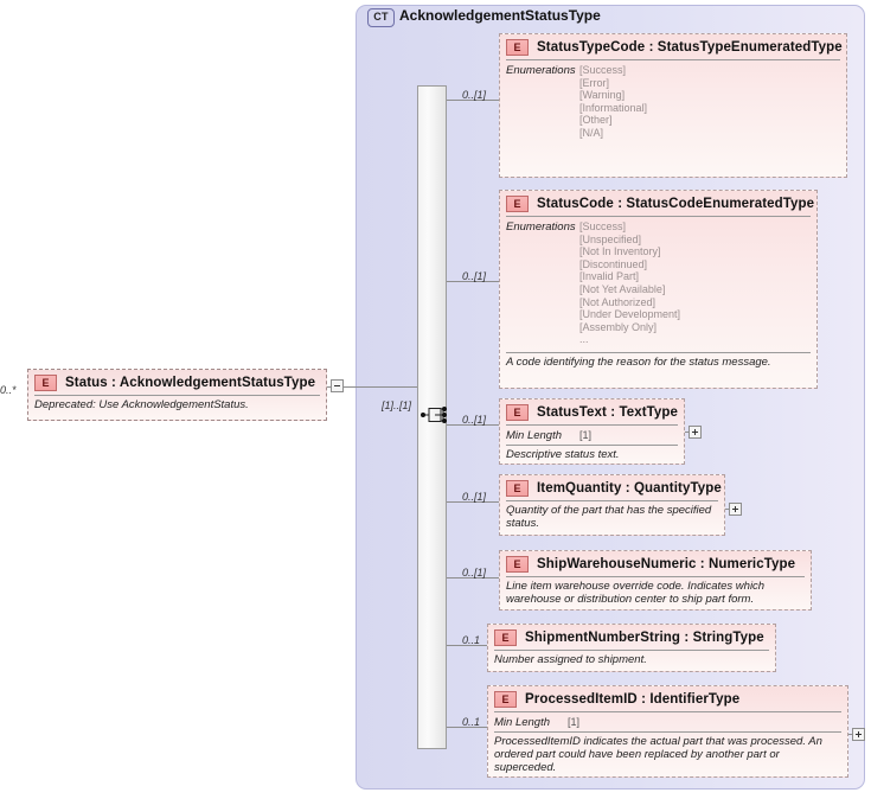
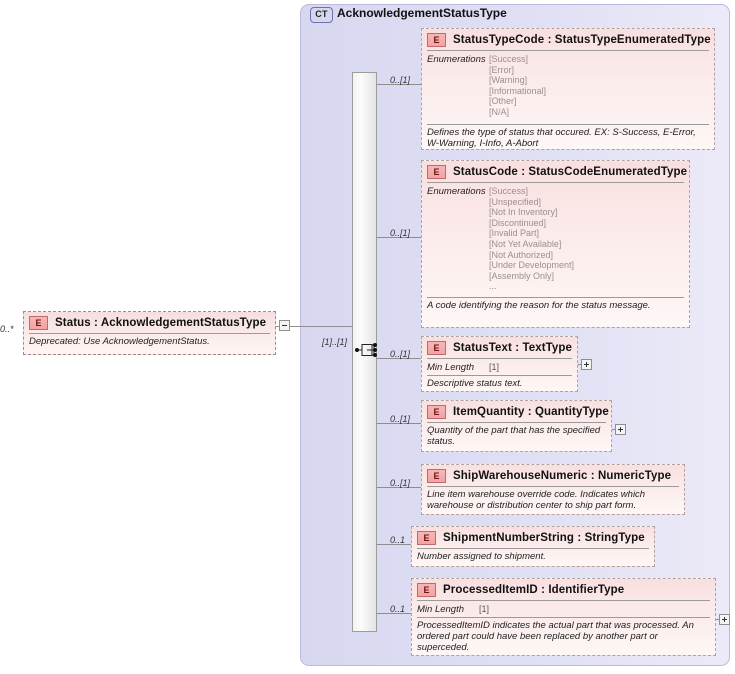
  CT
  AcknowledgementStatusType
  0..*
  E
  Status : AcknowledgementStatusType
  Deprecated: Use AcknowledgementStatus.
  [1]..[1]
  0..[1]
  E
  StatusTypeCode : StatusTypeEnumeratedType
  Enumerations
  [Success]
  [Error]
  [Warning]
  [Informational]
  [Other]
  [N/A]
+ Defines the type of status that occured. EX: S-Success, E-Error, W-Warning, I-Info, A-Abort
  0..[1]
  E
  StatusCode : StatusCodeEnumeratedType
  Enumerations
  [Success]
  [Unspecified]
  [Not In Inventory]
  [Discontinued]
  [Invalid Part]
  [Not Yet Available]
  [Not Authorized]
  [Under Development]
  [Assembly Only]
  ...
  A code identifying the reason for the status message.
  0..[1]
  E
  StatusText : TextType
  Min Length
  [1]
  Descriptive status text.
  0..[1]
  E
  ItemQuantity : QuantityType
  Quantity of the part that has the specified status.
  0..[1]
  E
  ShipWarehouseNumeric : NumericType
  Line item warehouse override code. Indicates which warehouse or distribution center to ship part form.
  0..1
  E
  ShipmentNumberString : StringType
  Number assigned to shipment.
  0..1
  E
  ProcessedItemID : IdentifierType
  Min Length
  [1]
  ProcessedItemID indicates the actual part that was processed. An ordered part could have been replaced by another part or superceded.
